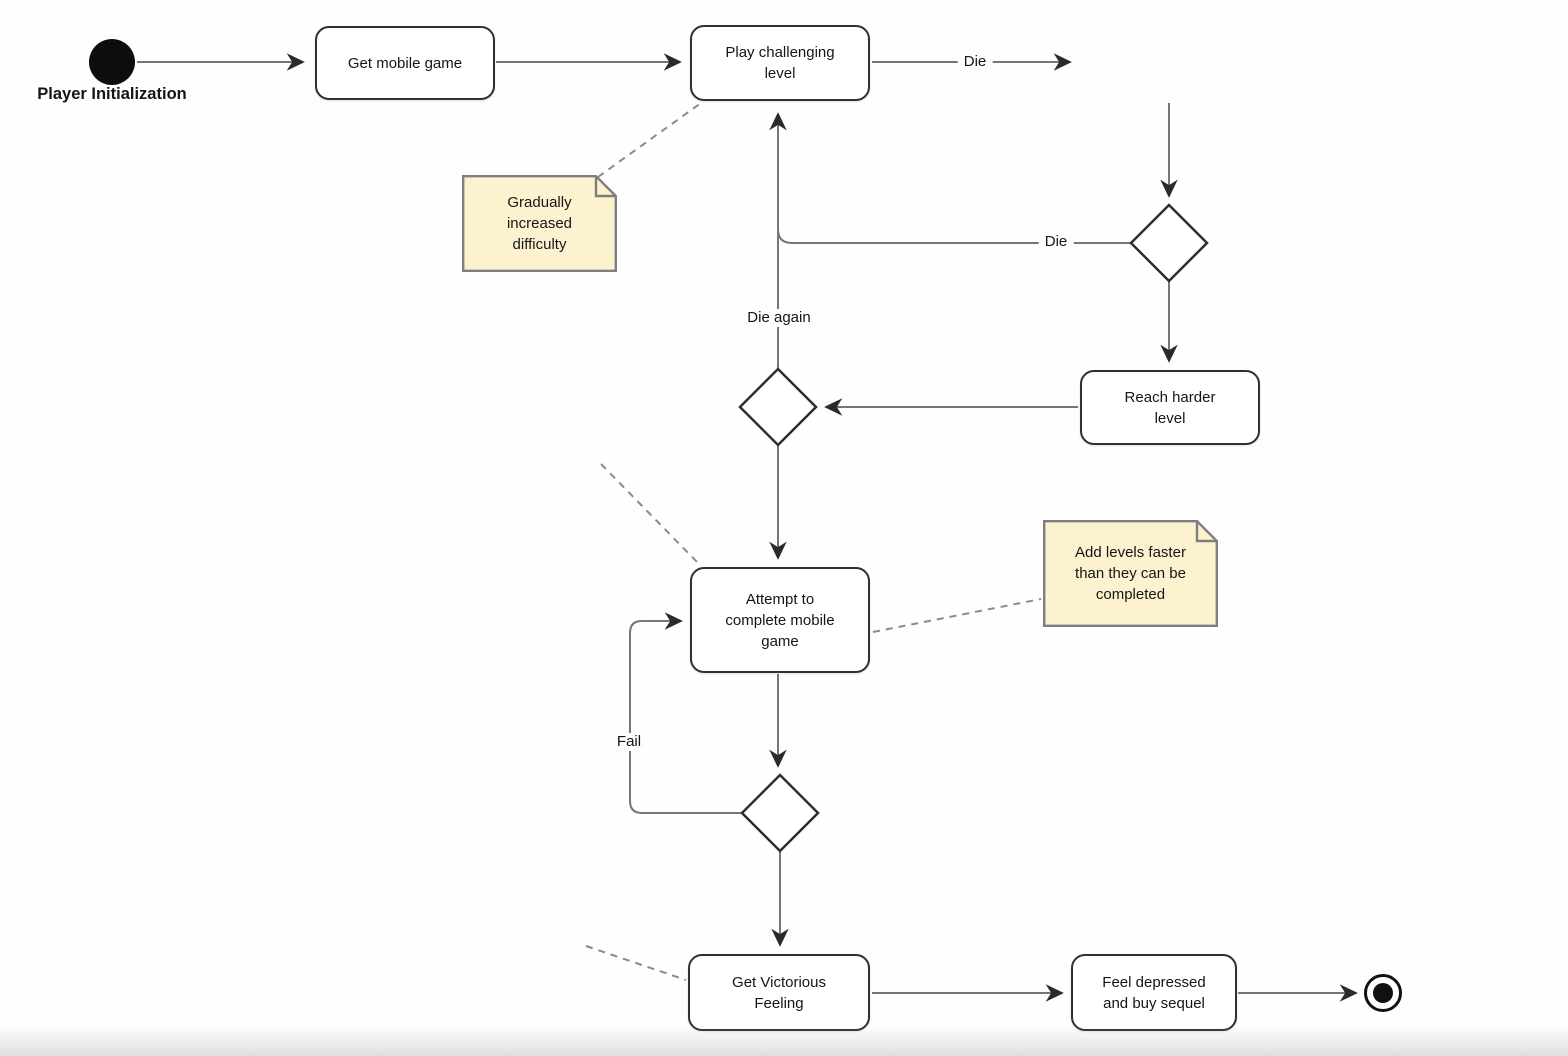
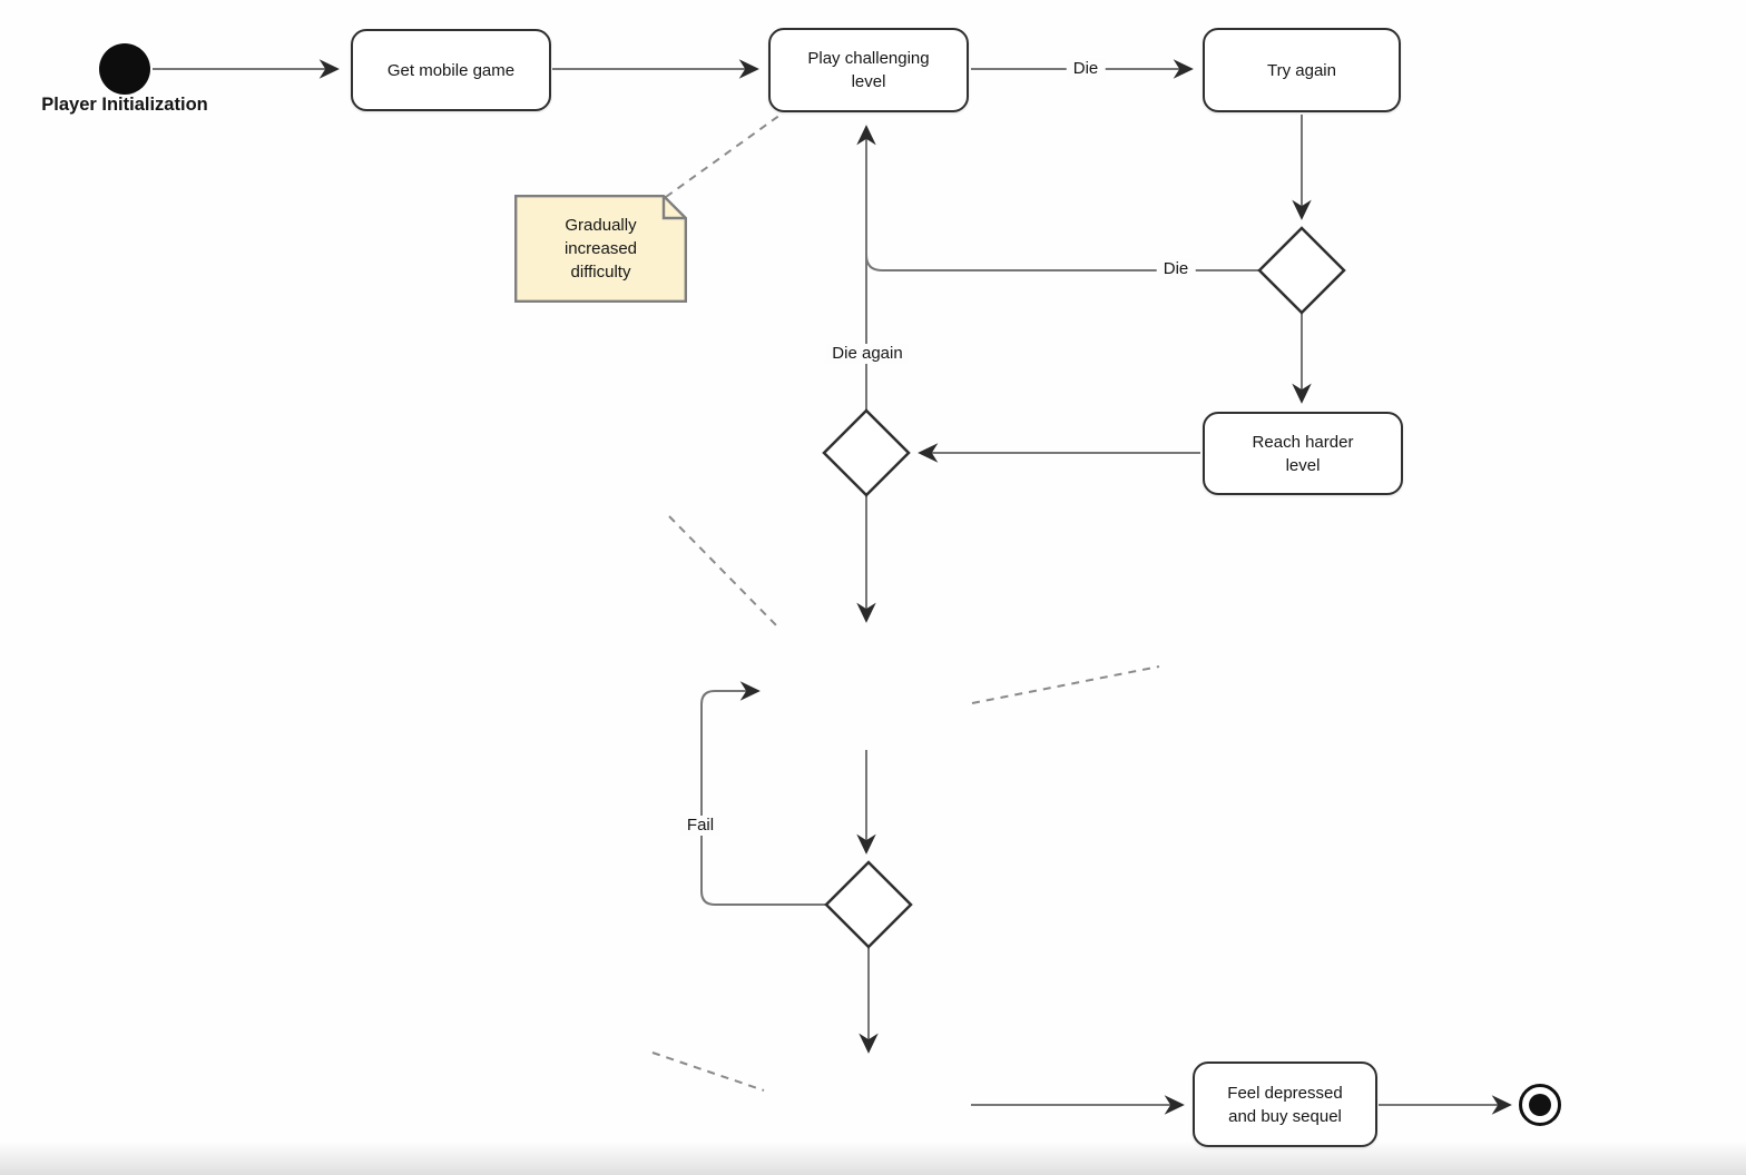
  Player Initialization
  Get mobile game
  Play challenging
  level
+ Try again
  Reach harder
  level
- Attempt to
- complete mobile
- game
- Get Victorious
- Feeling
  Feel depressed
  and buy sequel
  Die
  Die
  Die again
  Fail
  Gradually
  increased
  difficulty
- Add levels faster
- than they can be
- completed
